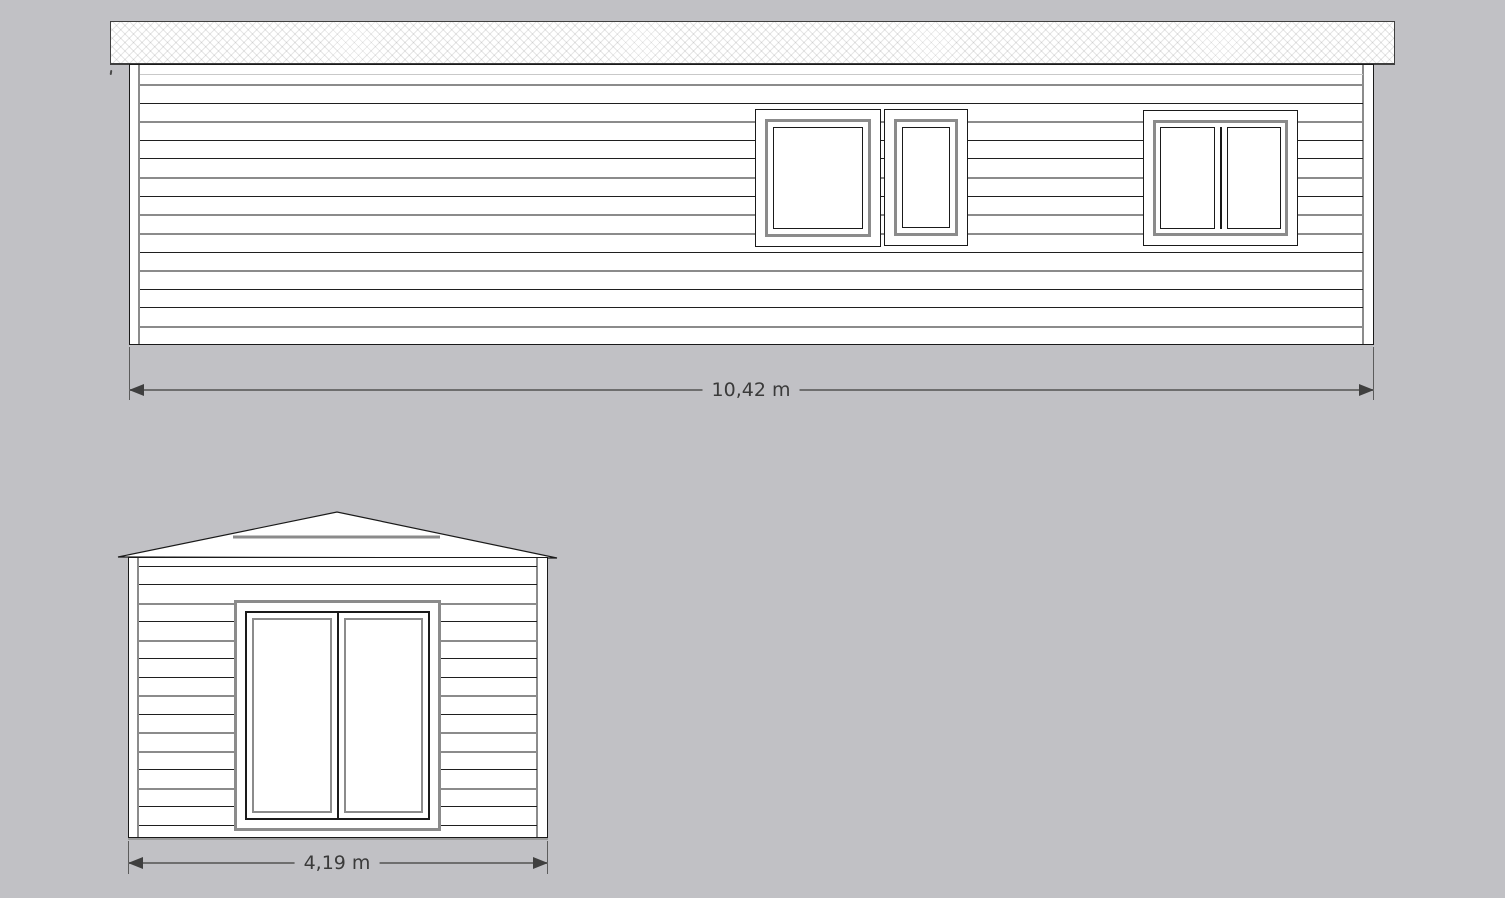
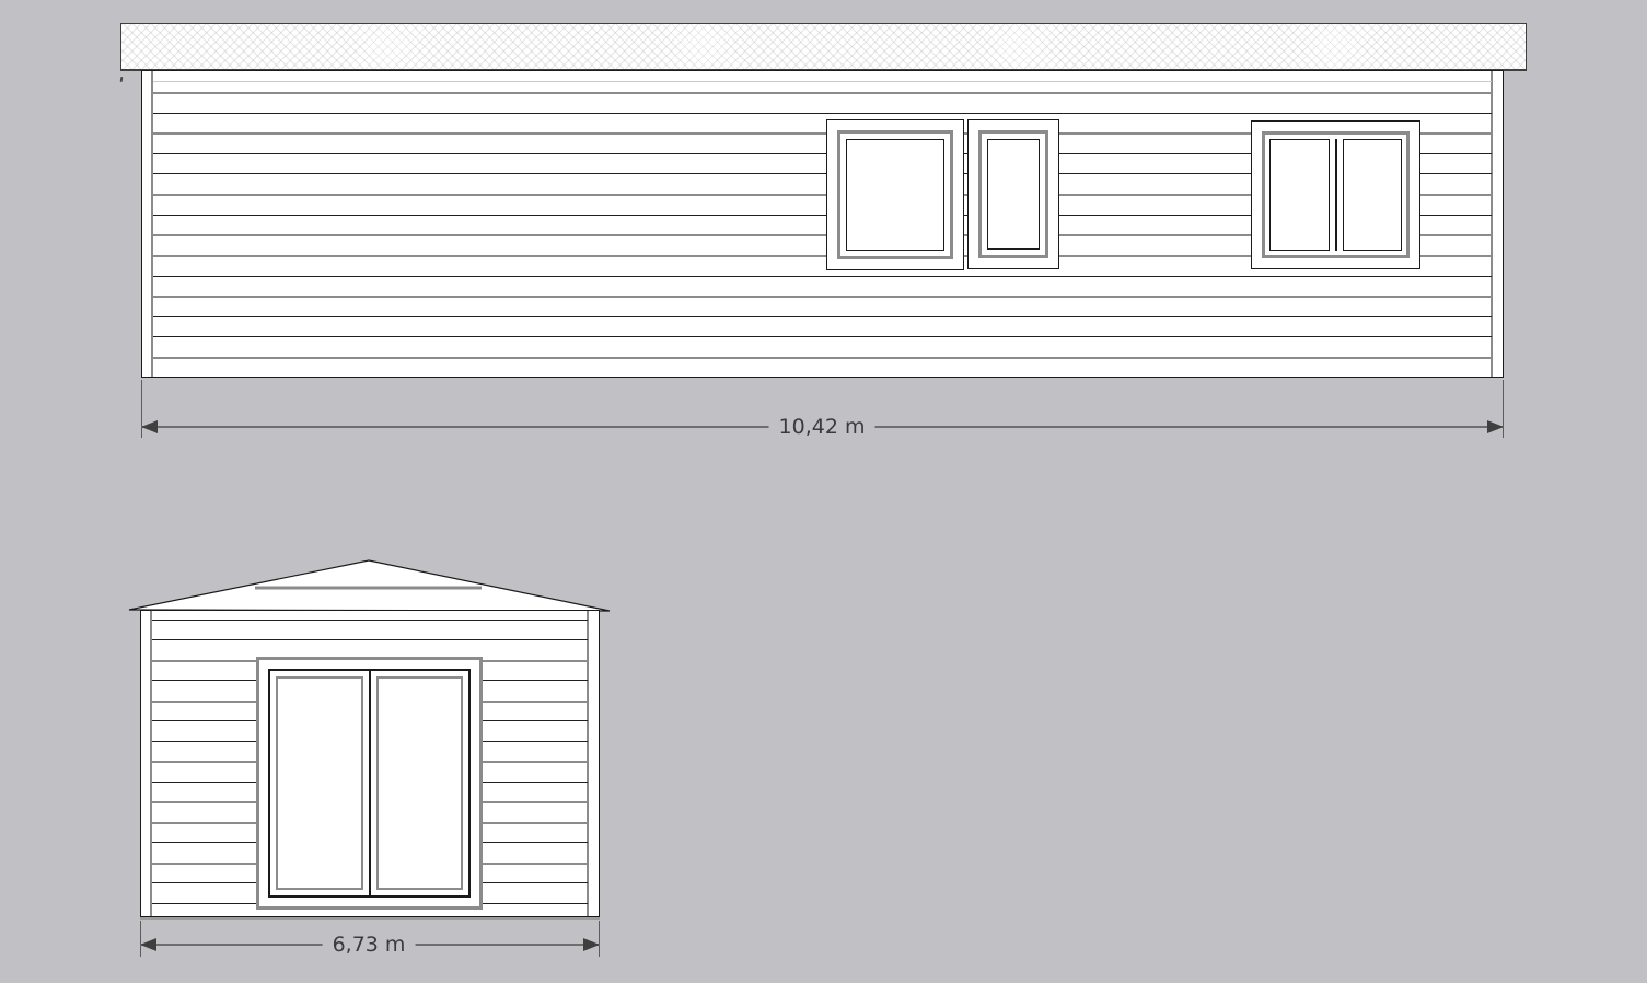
  10,42 m
- 4,19 m
+ 6,73 m
